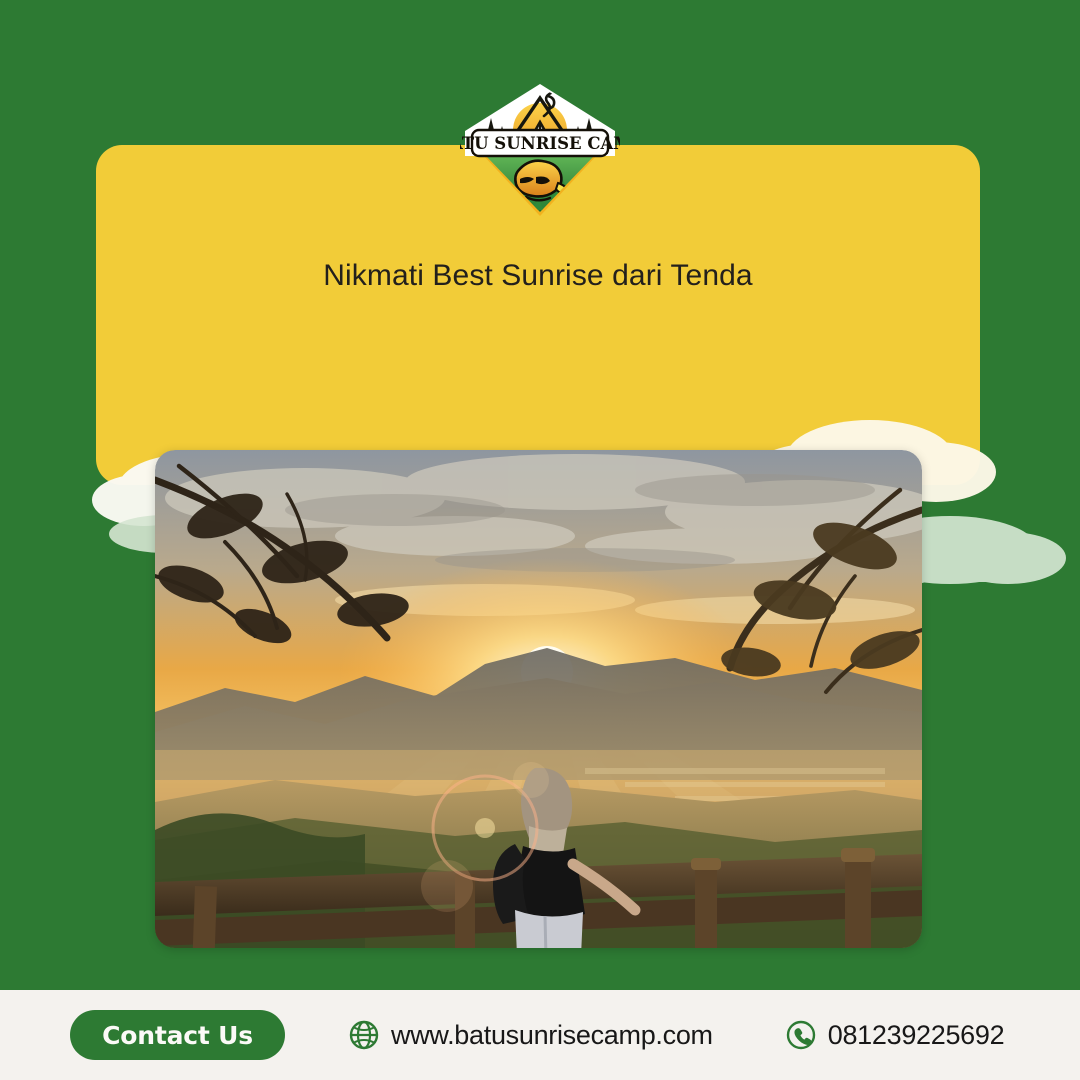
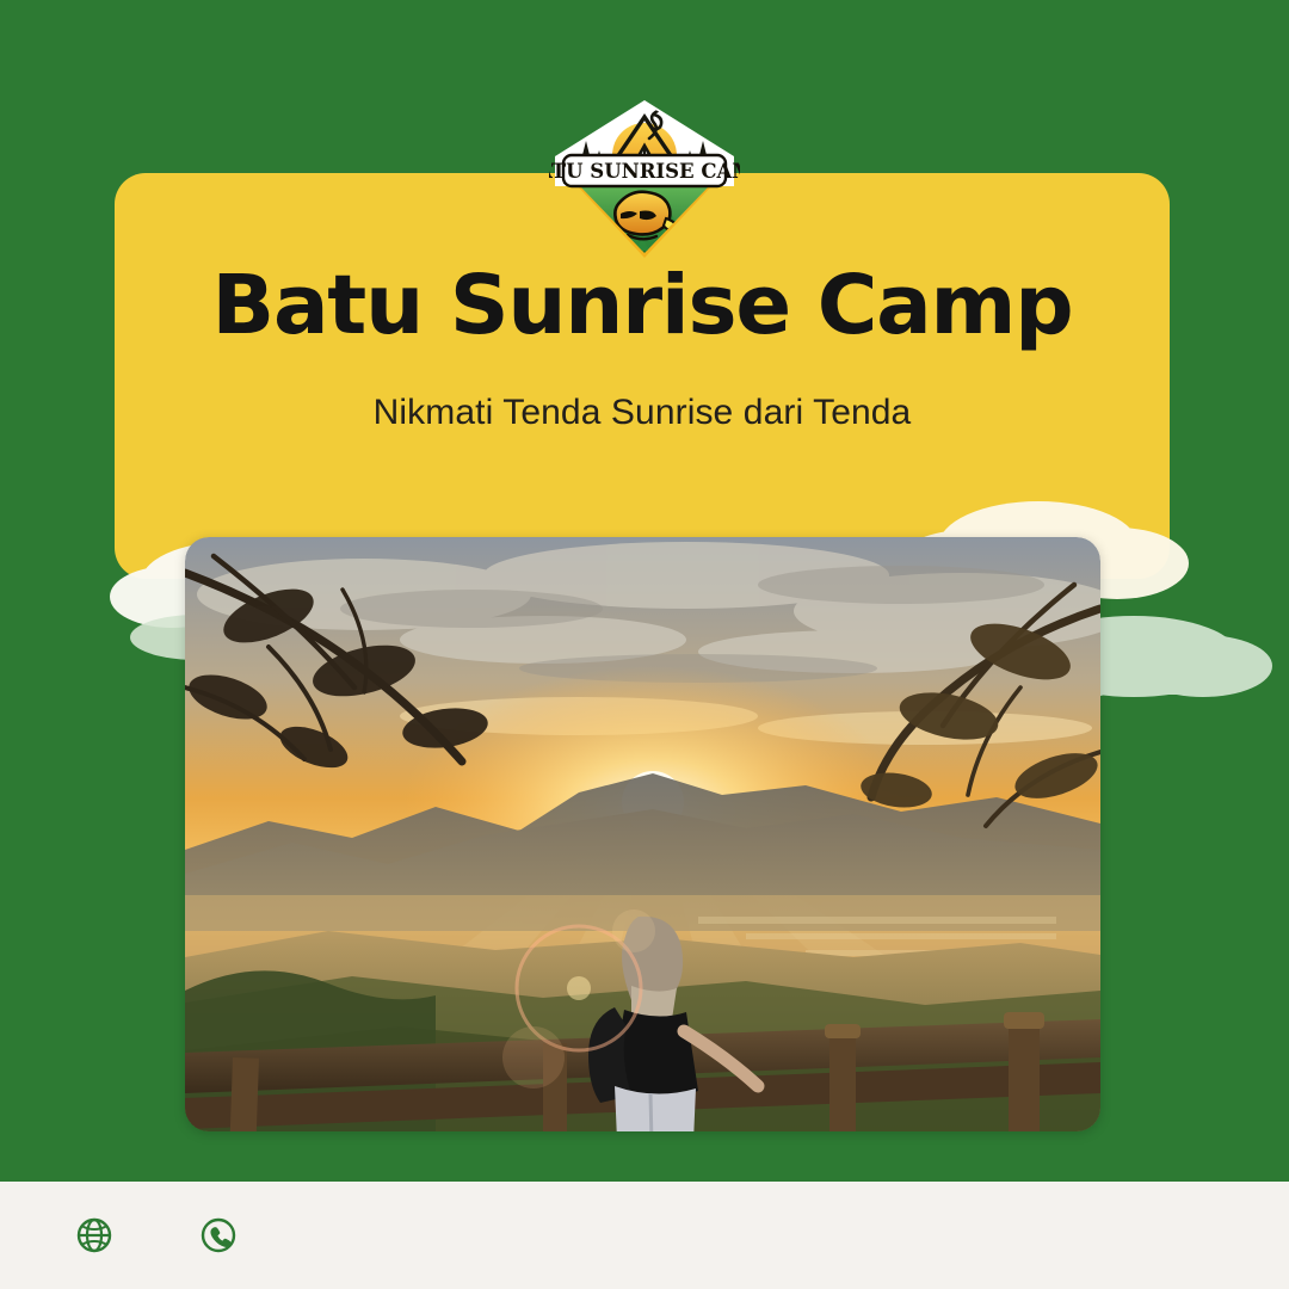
  TU SUNRISE CA
+ Batu Sunrise Camp
- Nikmati Best Sunrise dari Tenda
+ Nikmati Tenda Sunrise dari Tenda
- Contact Us
- www.batusunrisecamp.com
- 081239225692
